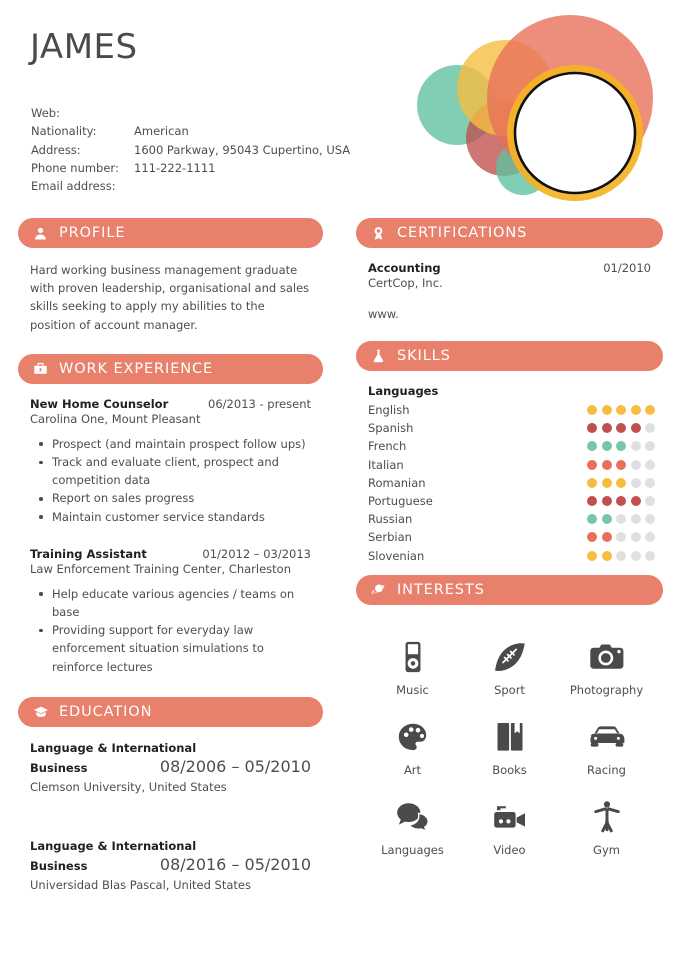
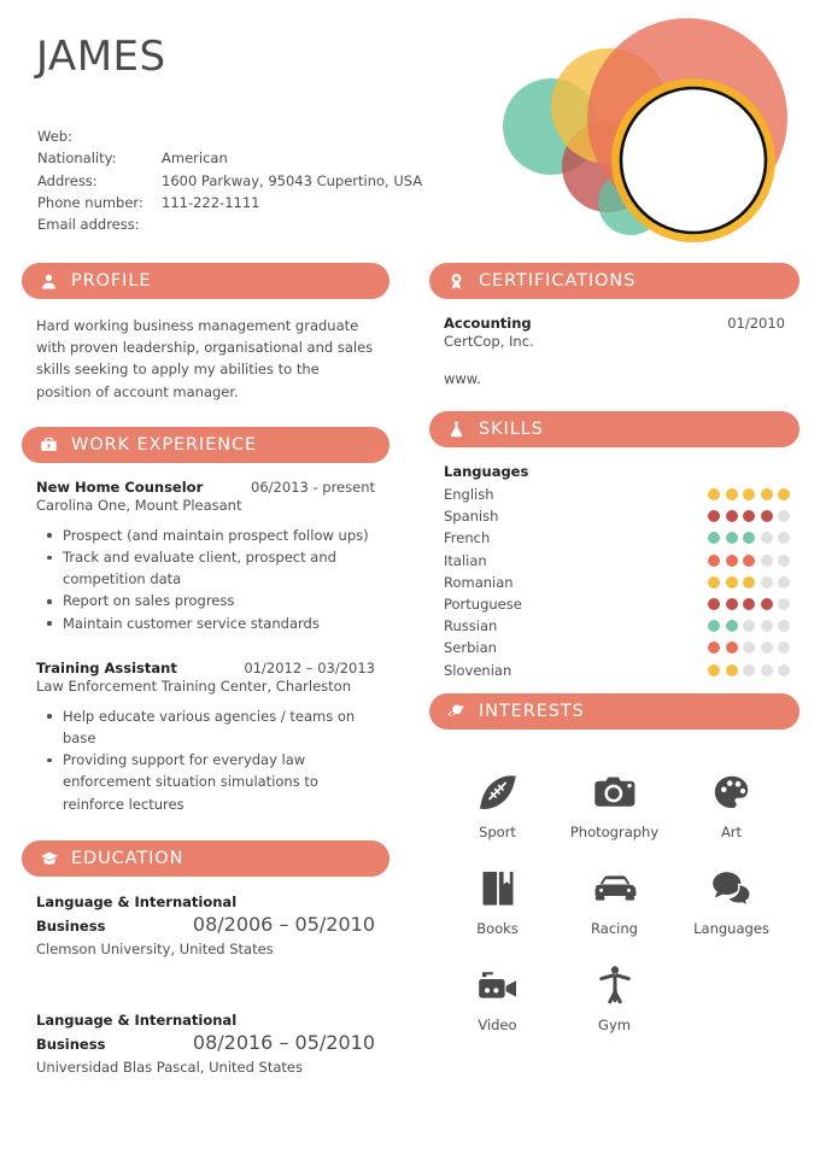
  JAMES
  Web:
  Nationality:
  American
  Address:
  1600 Parkway, 95043 Cupertino, USA
  Phone number:
  111-222-1111
  Email address:
  PROFILE
  Hard working business management graduate with proven leadership, organisational and sales skills seeking to apply my abilities to the position of account manager.
  WORK EXPERIENCE
  New Home Counselor
  06/2013 - present
  Carolina One, Mount Pleasant
  Prospect (and maintain prospect follow ups)
  Track and evaluate client, prospect and competition data
  Report on sales progress
  Maintain customer service standards
  Training Assistant
  01/2012 – 03/2013
  Law Enforcement Training Center, Charleston
  Help educate various agencies / teams on base
  Providing support for everyday law enforcement situation simulations to reinforce lectures
  EDUCATION
  Language & International
  Business
  08/2006 – 05/2010
  Clemson University, United States
  Language & International
  Business
  08/2016 – 05/2010
  Universidad Blas Pascal, United States
  CERTIFICATIONS
  Accounting
  01/2010
  CertCop, Inc.
  www.
  SKILLS
  Languages
  English
  Spanish
  French
  Italian
  Romanian
  Portuguese
  Russian
  Serbian
  Slovenian
  INTERESTS
- Music
  Sport
  Photography
  Art
  Books
  Racing
  Languages
  Video
  Gym
